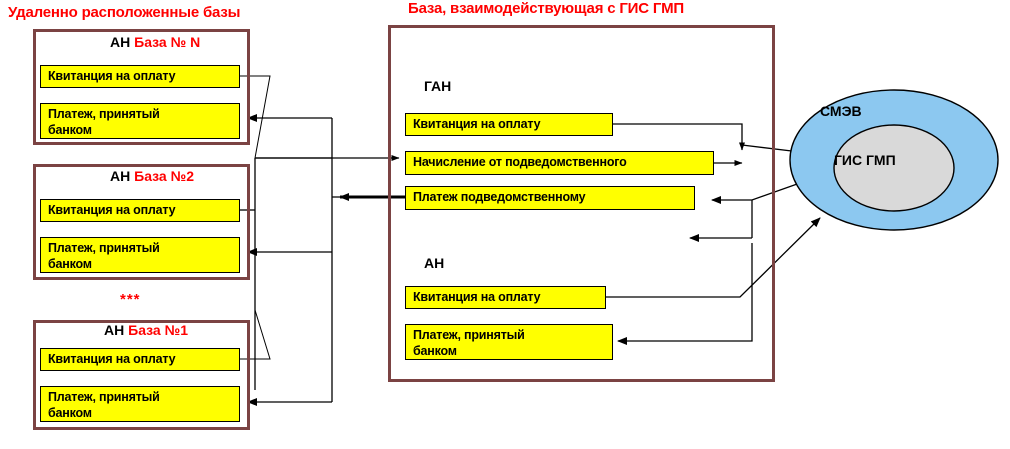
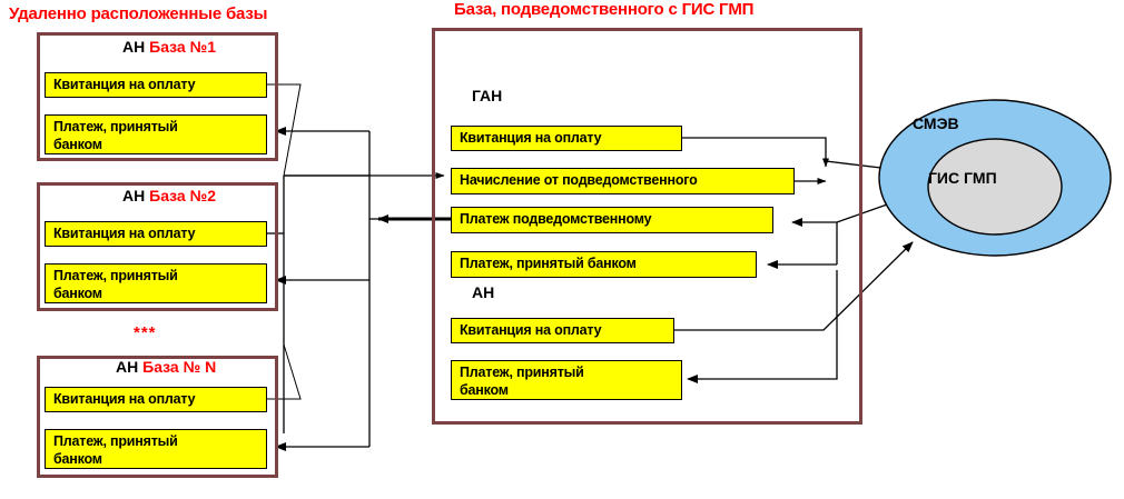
  Удаленно расположенные базы
- База, взаимодействующая с ГИС ГМП
+ База, подведомственного с ГИС ГМП
- АН База № N
+ АН База №1
  Квитанция на оплату
  Платеж, принятый
  банком
  АН База №2
  Квитанция на оплату
  Платеж, принятый
  банком
  ***
- АН База №1
+ АН База № N
  Квитанция на оплату
  Платеж, принятый
  банком
  ГАН
  Квитанция на оплату
  Начисление от подведомственного
  Платеж подведомственному
+ Платеж, принятый банком
  АН
  Квитанция на оплату
  Платеж, принятый
  банком
  СМЭВ
  ГИС ГМП
